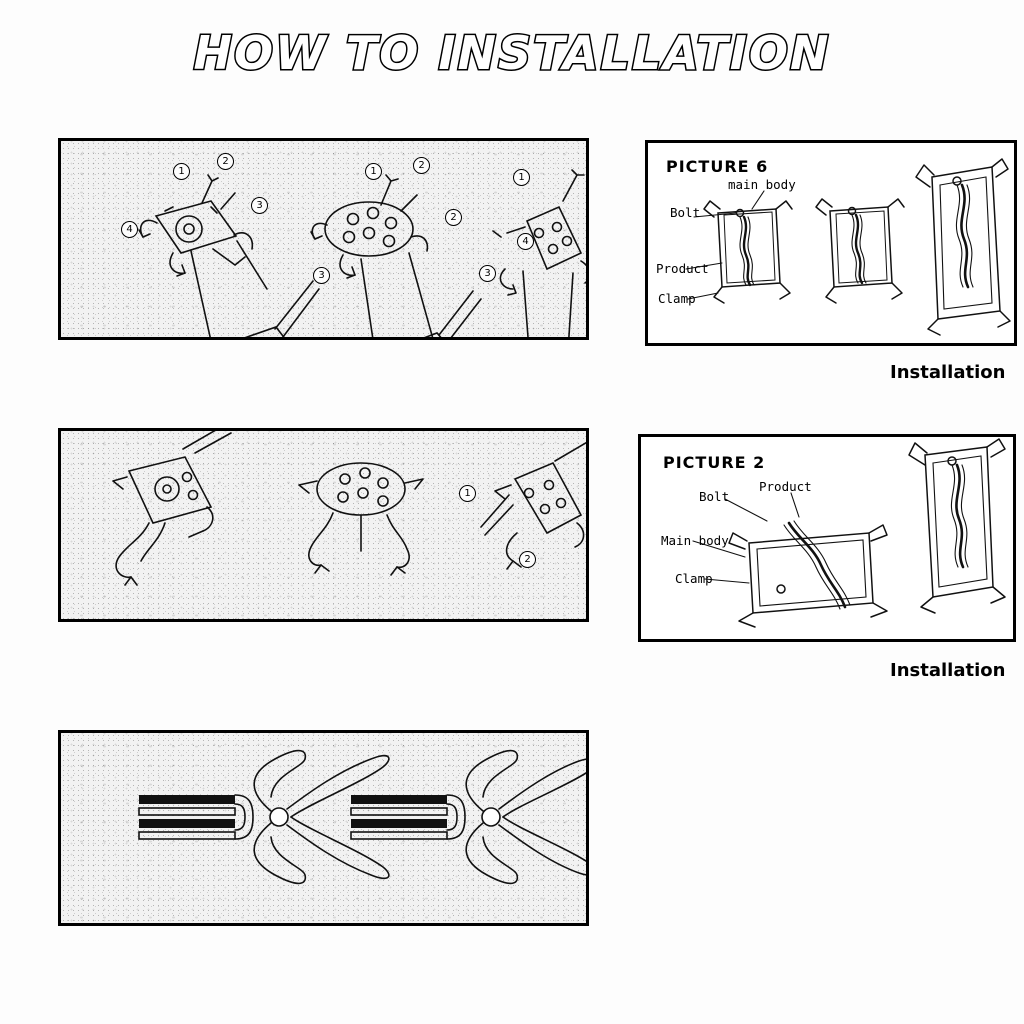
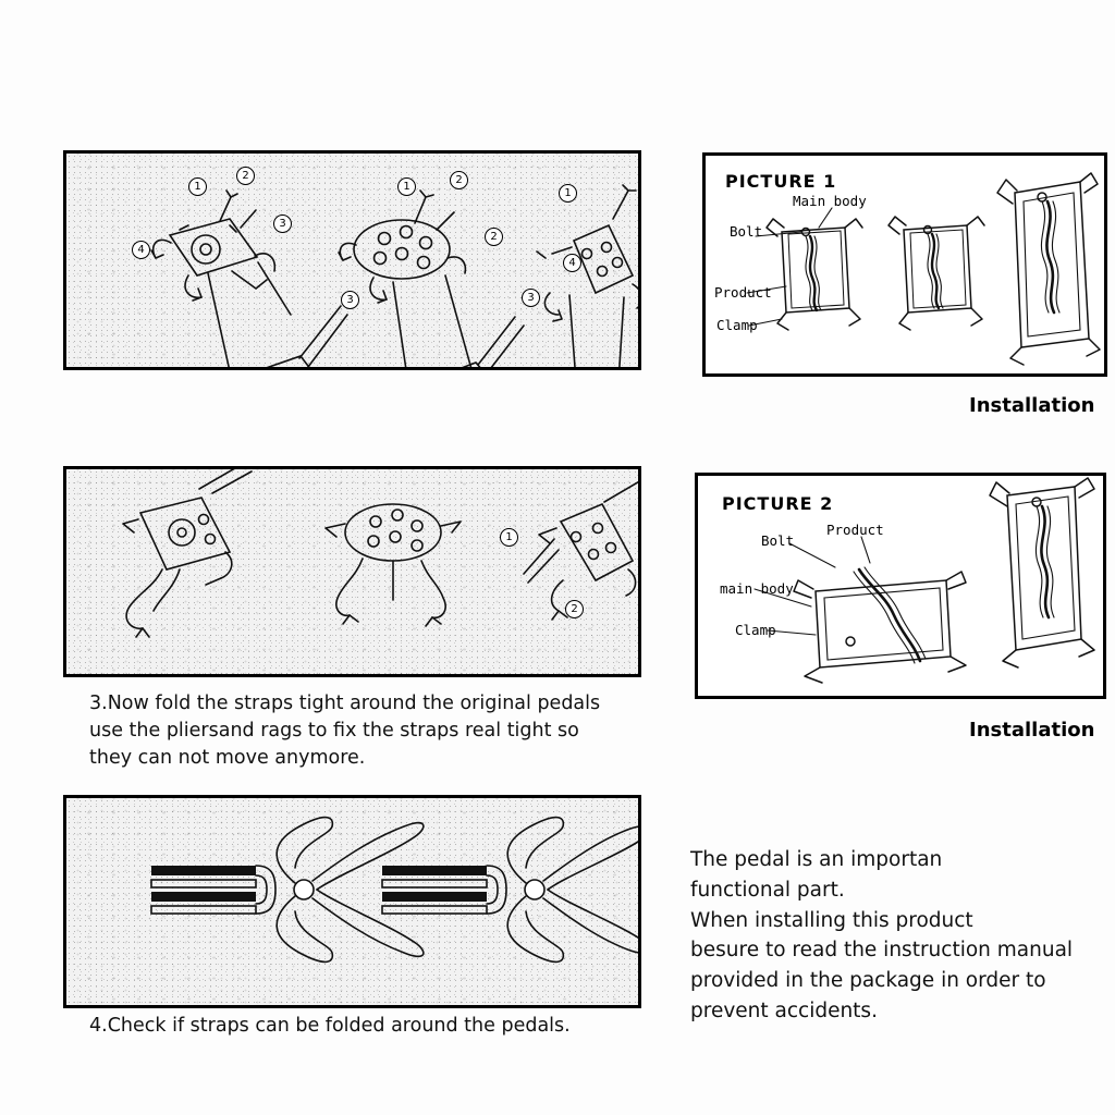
- HOW TO INSTALLATION
  1
  2
  3
  4
  1
  2
  3
  1
  2
  3
  4
- PICTURE 6
+ PICTURE 1
  Bolt
- main body
+ Main body
  Product
  Clamp
  Installation
  1
  2
+ 3.Now fold the straps tight around the original pedals
+ use the pliersand rags to fix the straps real tight so
+ they can not move anymore.
  PICTURE 2
  Bolt
  Product
- Main body
+ main body
  Clamp
  Installation
+ 4.Check if straps can be folded around the pedals.
+ The pedal is an importan
+ functional part.
+ When installing this product
+ besure to read the instruction manual
+ provided in the package in order to
+ prevent accidents.
